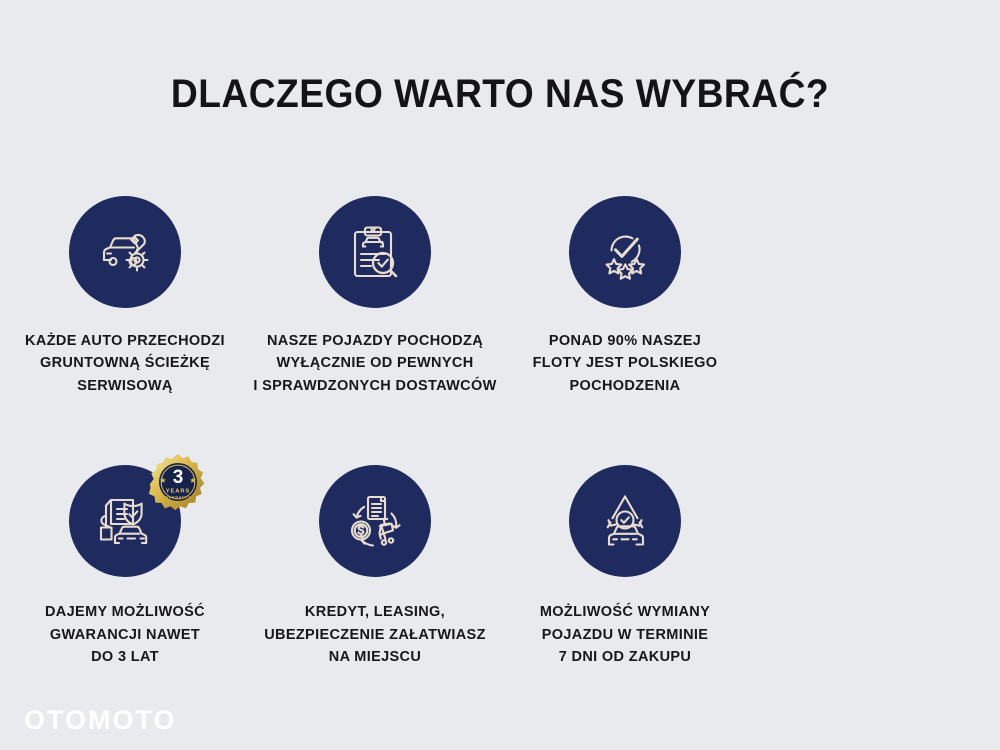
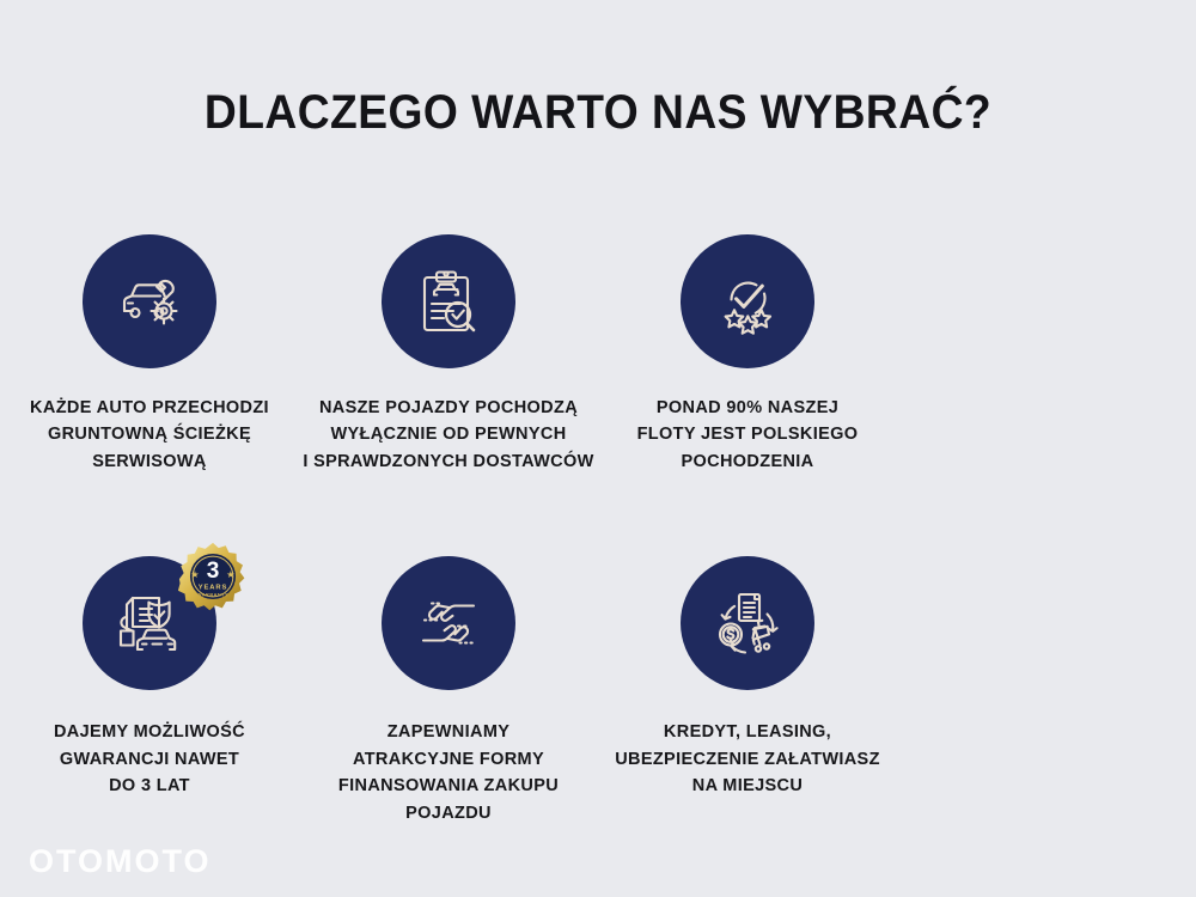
  DLACZEGO WARTO NAS WYBRAĆ?
  KAŻDE AUTO PRZECHODZI
  GRUNTOWNĄ ŚCIEŻKĘ
  SERWISOWĄ
  NASZE POJAZDY POCHODZĄ
  WYŁĄCZNIE OD PEWNYCH
  I SPRAWDZONYCH DOSTAWCÓW
  PONAD 90% NASZEJ
  FLOTY JEST POLSKIEGO
  POCHODZENIA
  3
  ★
  ★
  DAJEMY MOŻLIWOŚĆ
  GWARANCJI NAWET
  DO 3 LAT
+ ZAPEWNIAMY
+ ATRAKCYJNE FORMY
+ FINANSOWANIA ZAKUPU
+ POJAZDU
  KREDYT, LEASING,
  UBEZPIECZENIE ZAŁATWIASZ
  NA MIEJSCU
- MOŻLIWOŚĆ WYMIANY
- POJAZDU W TERMINIE
- 7 DNI OD ZAKUPU
